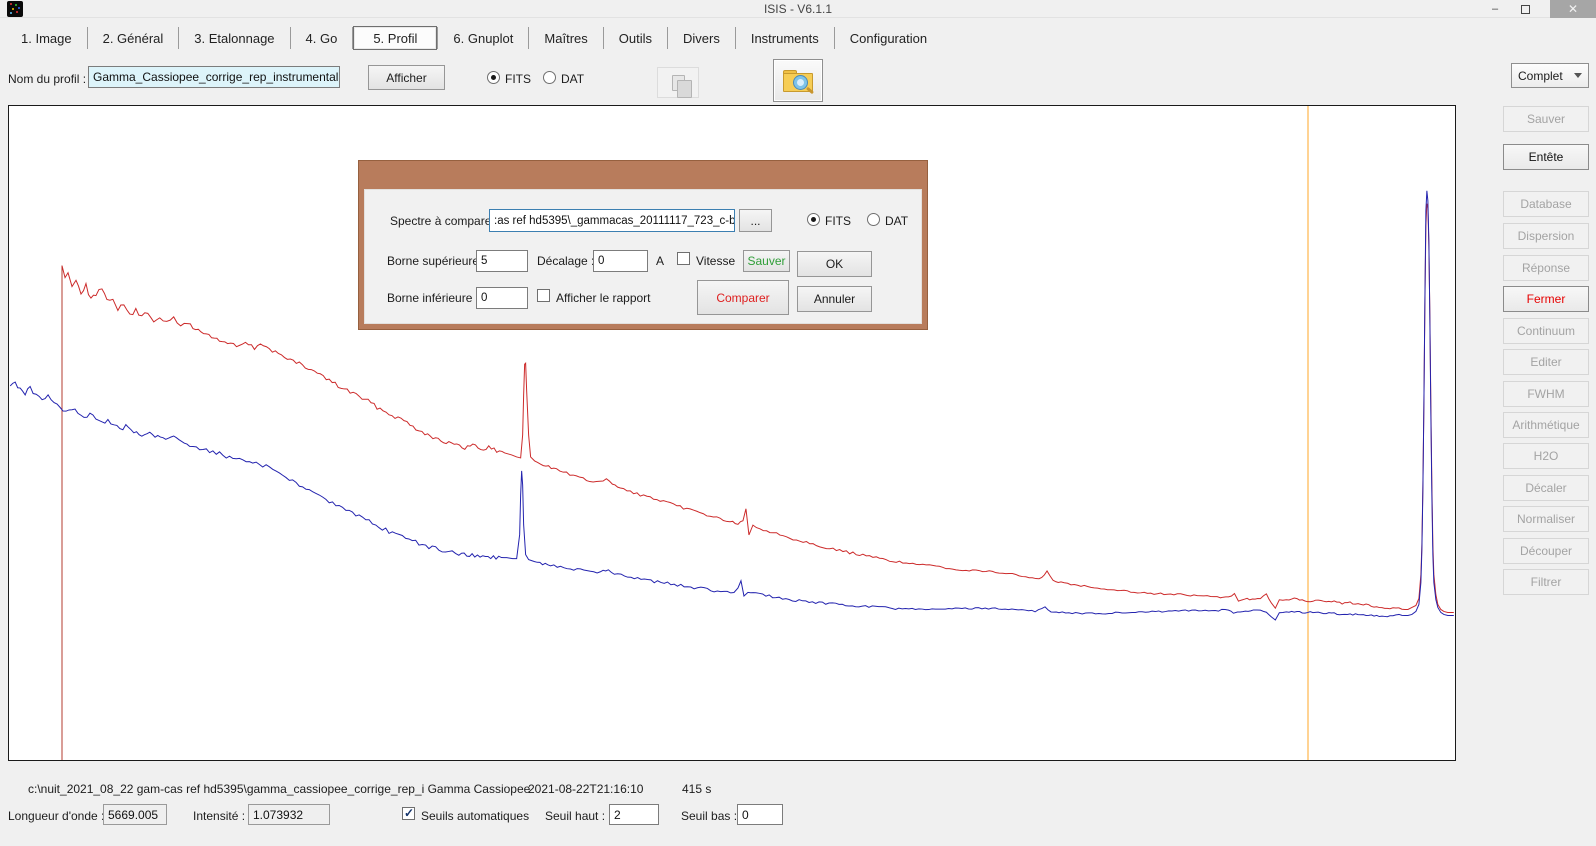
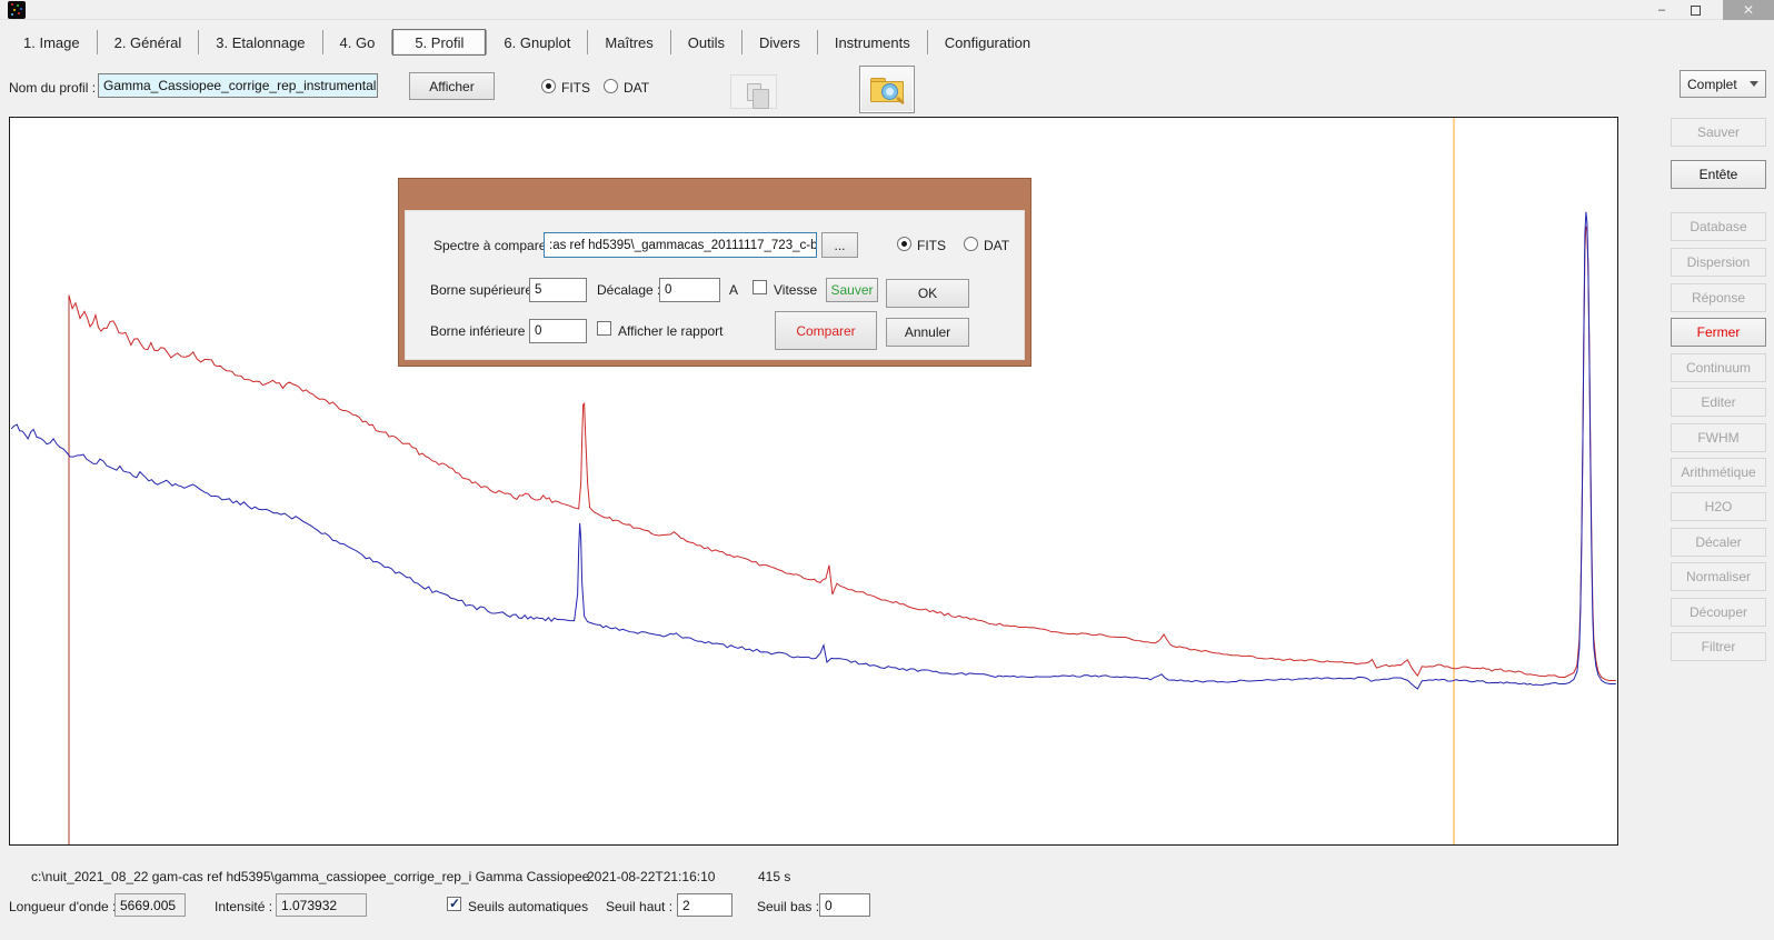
- ISIS - V6.1.1
  –
  ✕
  1. Image
  2. Général
  3. Etalonnage
  4. Go
  5. Profil
  6. Gnuplot
  Maîtres
  Outils
  Divers
  Instruments
  Configuration
  Nom du profil :
  Gamma_Cassiopee_corrige_rep_instrumental
  Afficher
  FITS
  DAT
  Complet
  Sauver
  Entête
  Database
  Dispersion
  Réponse
  Fermer
  Continuum
  Editer
  FWHM
  Arithmétique
  H2O
  Décaler
  Normaliser
  Découper
  Filtrer
  Spectre à compar
  :as ref hd5395\_gammacas_20111117_723_c-b
  ...
  FITS
  DAT
  Borne supérieur
  5
  Décalage
  0
  A
  Vitesse
  Sauver
  OK
  Borne inférieure
  0
  Afficher le rapport
  Comparer
  Annuler
  c:\nuit_2021_08_22 gam-cas ref hd5395\gamma_cassiopee_corrige_rep_i Gamma Cassiopee
  2021-08-22T21:16:10
  415 s
  Longueur d'onde
  5669.005
  Intensité :
  1.073932
  Seuils automatiques
  Seuil haut :
  2
  Seuil bas :
  0
